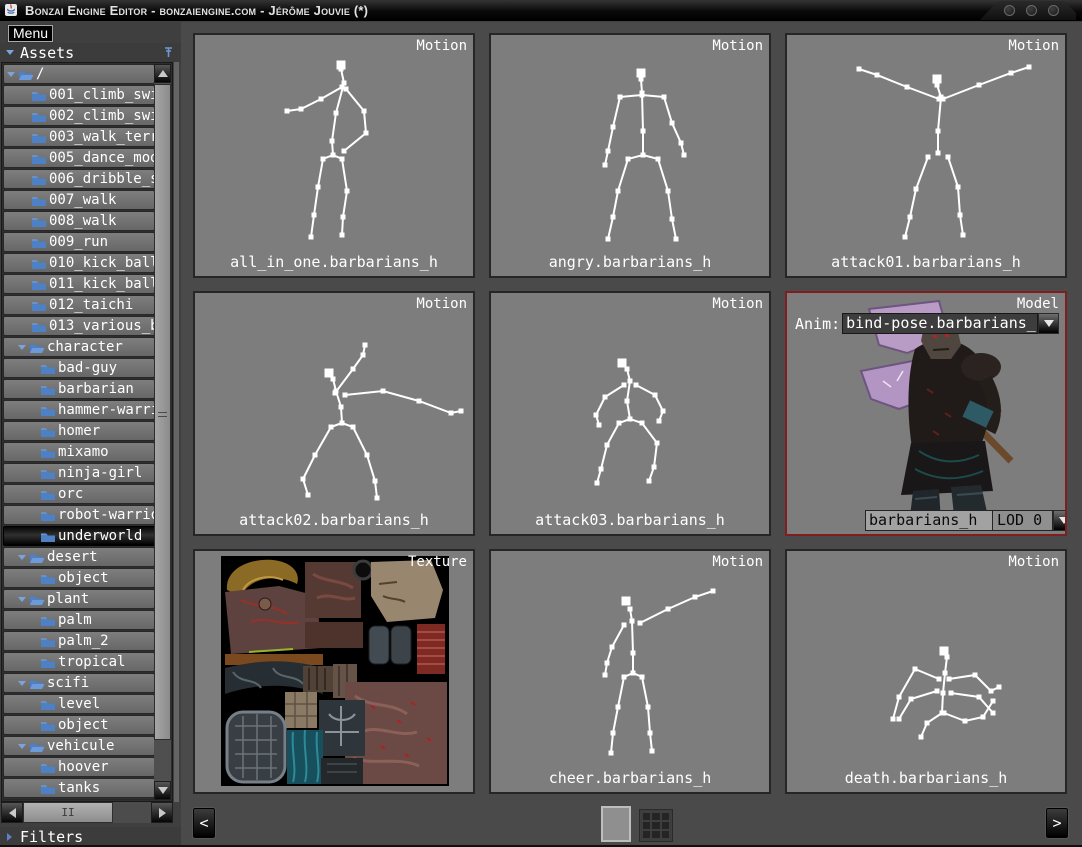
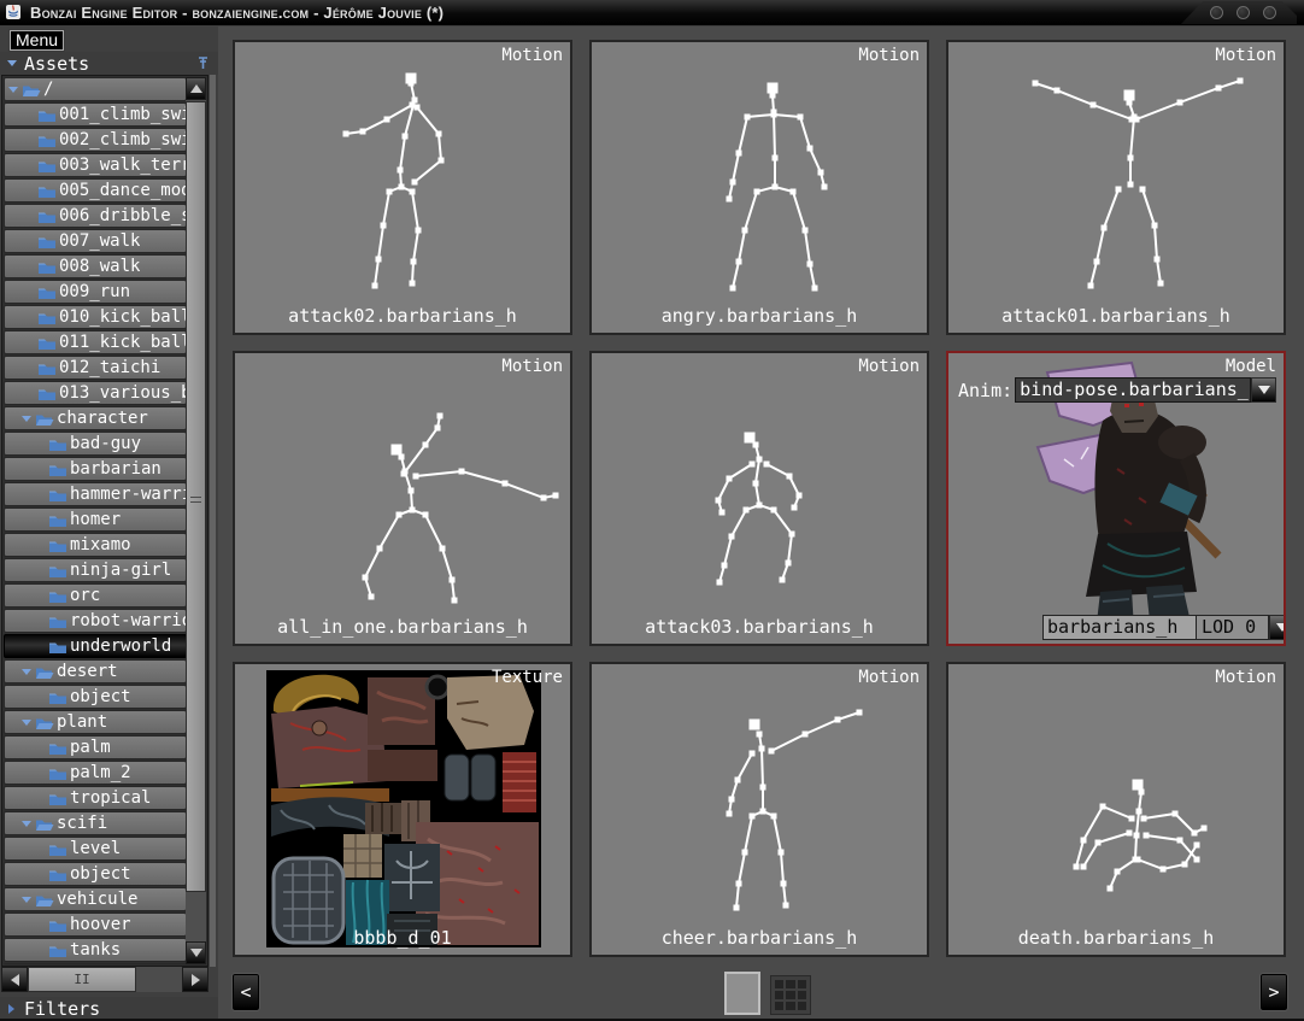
  Bonzai Engine Editor - bonzaiengine.com - Jérôme Jouvie (*)
  Menu
  Assets
  /
  001_climb_sw
  002_climb_sw
  003_walk_ter
  005_dance_mo
  006_dribble_
  007_walk
  008_walk
  009_run
  010_kick_bal
  011_kick_bal
  012_taichi
  013_various_
  character
  bad-guy
  barbarian
  hammer-warr
  homer
  mixamo
  ninja-girl
  orc
  robot-warri
  underworld
  desert
  object
  plant
  palm
  palm_2
  tropical
  scifi
  level
  object
  vehicule
  hoover
  tanks
  II
  Filters
  Motion
- all_in_one.barbarians_h
+ attack02.barbarians_h
  Motion
  angry.barbarians_h
  Motion
  attack01.barbarians_h
  Motion
- attack02.barbarians_h
+ all_in_one.barbarians_h
  Motion
  attack03.barbarians_h
  Model
  Anim:
  bind-pose.barbarians_
  barbarians_h
  LOD 0
  Texture
+ bbbb_d_01
  Motion
  cheer.barbarians_h
  Motion
  death.barbarians_h
  <
  >
